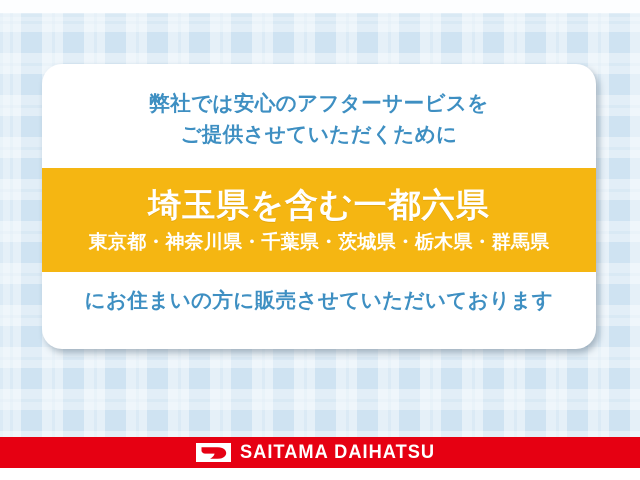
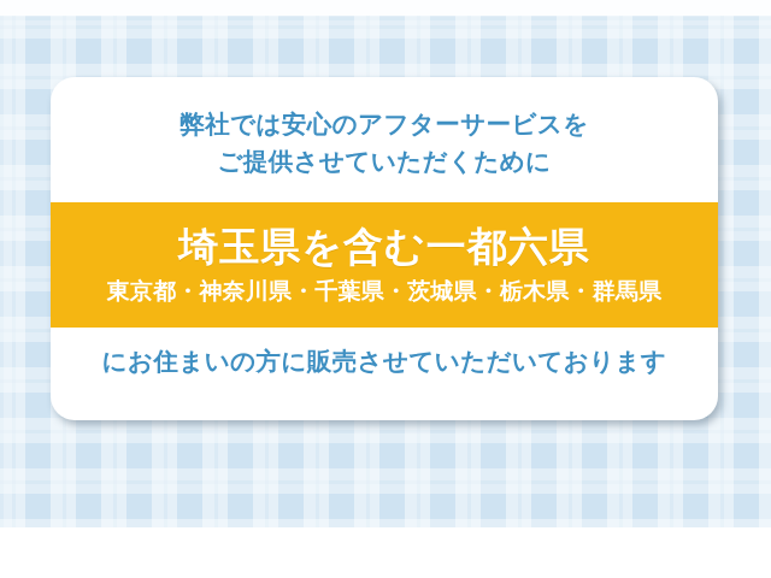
  弊社では安心のアフターサービスを
  ご提供させていただくために
  埼玉県を含む一都六県
  東京都・神奈川県・千葉県・茨城県・栃木県・群馬県
  にお住まいの方に販売させていただいております
- SAITAMA DAIHATSU
